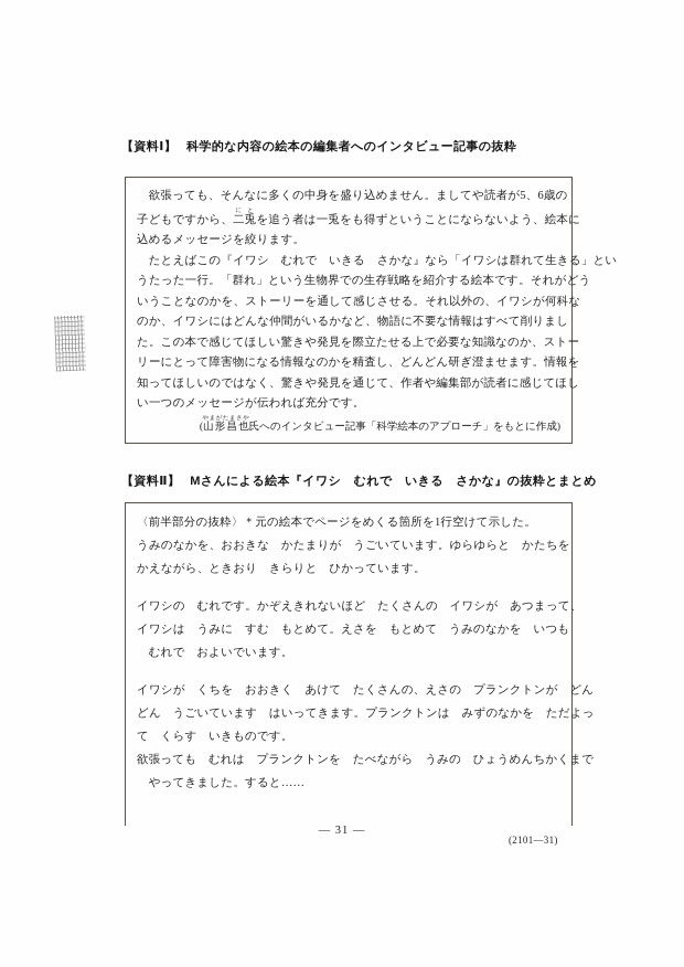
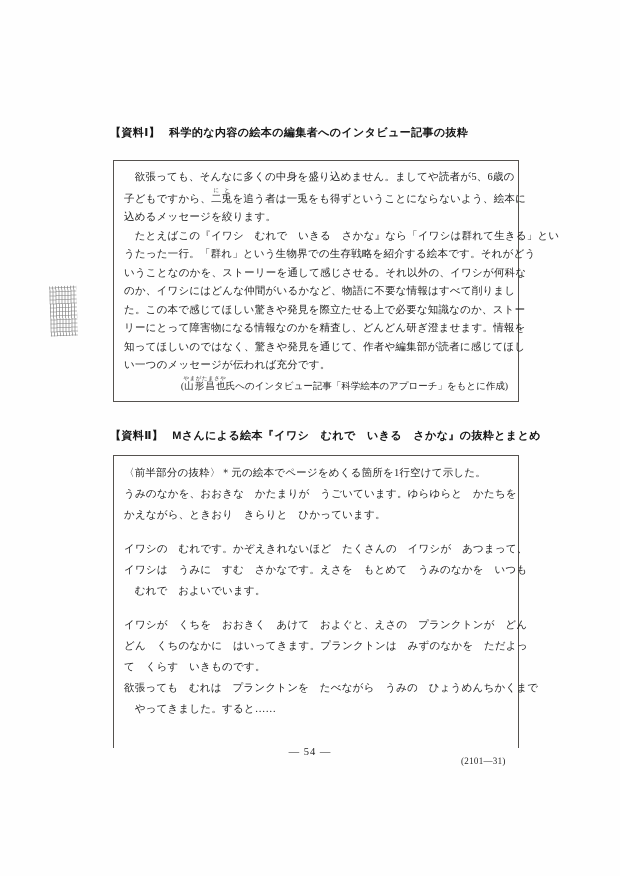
  【資料Ⅰ】 科学的な内容の絵本の編集者へのインタビュー記事の抜粋
  欲張っても、そんなに多くの中身を盛り込めません。ましてや読者が5、6歳の
  子どもですから、二兎を追う者は一兎をも得ずということにならないよう、絵本に
  込めるメッセージを絞ります。
  たとえばこの『イワシ むれで いきる さかな』なら「イワシは群れて生きる」とい
  うたった一行。「群れ」という生物界での生存戦略を紹介する絵本です。それがどう
  いうことなのかを、ストーリーを通して感じさせる。それ以外の、イワシが何科な
  のか、イワシにはどんな仲間がいるかなど、物語に不要な情報はすべて削りまし
  た。この本で感じてほしい驚きや発見を際立たせる上で必要な知識なのか、ストー
  リーにとって障害物になる情報なのかを精査し、どんどん研ぎ澄ませます。情報を
  知ってほしいのではなく、驚きや発見を通じて、作者や編集部が読者に感じてほし
  い一つのメッセージが伝われば充分です。
  (山形昌也氏へのインタビュー記事「科学絵本のアプローチ」をもとに作成)
  【資料Ⅱ】 Mさんによる絵本『イワシ むれで いきる さかな』の抜粋とまとめ
  〈前半部分の抜粋〉＊元の絵本でページをめくる箇所を1行空けて示した。
  うみのなかを、おおきな かたまりが うごいています。ゆらゆらと かたちを
  かえながら、ときおり きらりと ひかっています。
  イワシの むれです。かぞえきれないほど たくさんの イワシが あつまって、
- イワシは うみに すむ もとめて。えさを もとめて うみのなかを いつも
+ イワシは うみに すむ さかなです。えさを もとめて うみのなかを いつも
  むれで およいでいます。
- イワシが くちを おおきく あけて たくさんの、えさの プランクトンが どん
+ イワシが くちを おおきく あけて およぐと、えさの プランクトンが どん
- どん うごいています はいってきます。プランクトンは みずのなかを ただよっ
+ どん くちのなかに はいってきます。プランクトンは みずのなかを ただよっ
  て くらす いきものです。
  欲張っても むれは プランクトンを たべながら うみの ひょうめんちかくまで
  やってきました。すると……
- — 31 —
+ — 54 —
  (2101—31)
